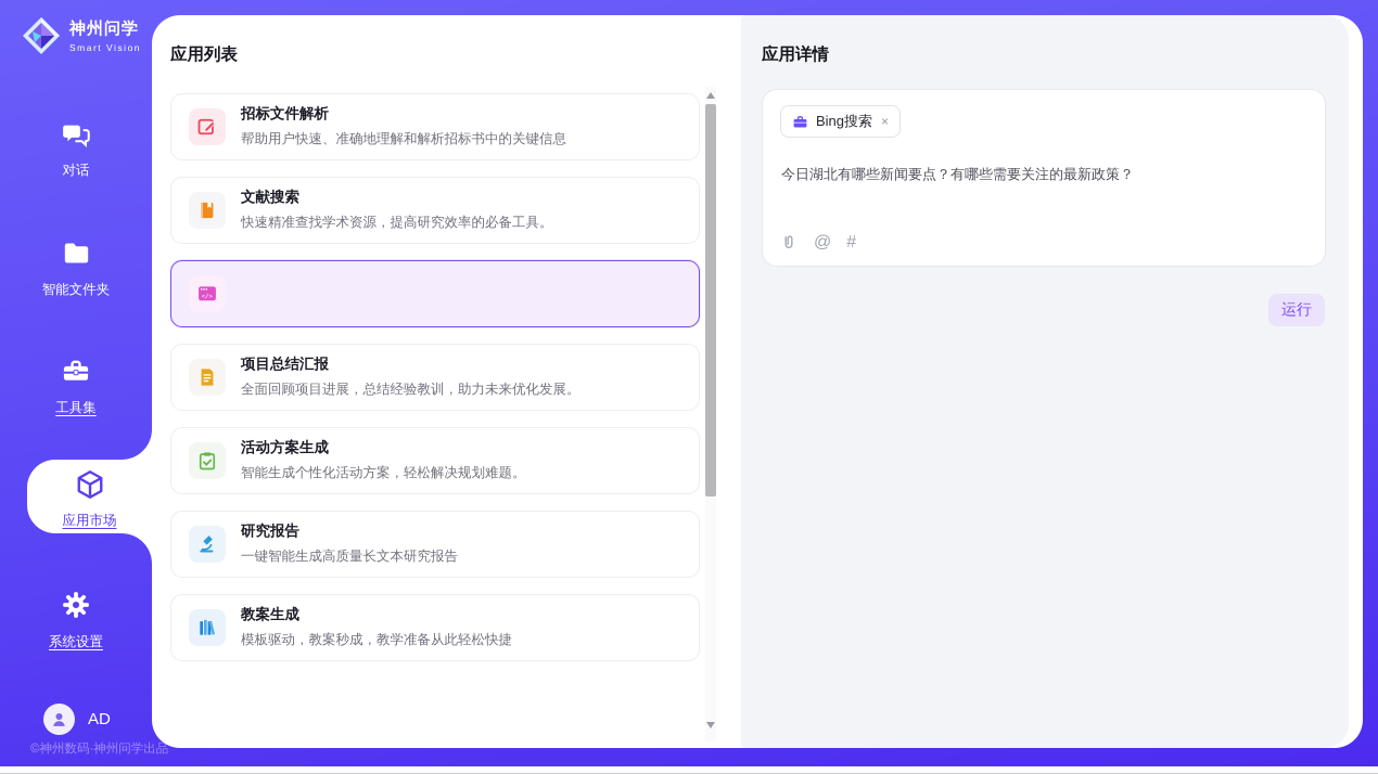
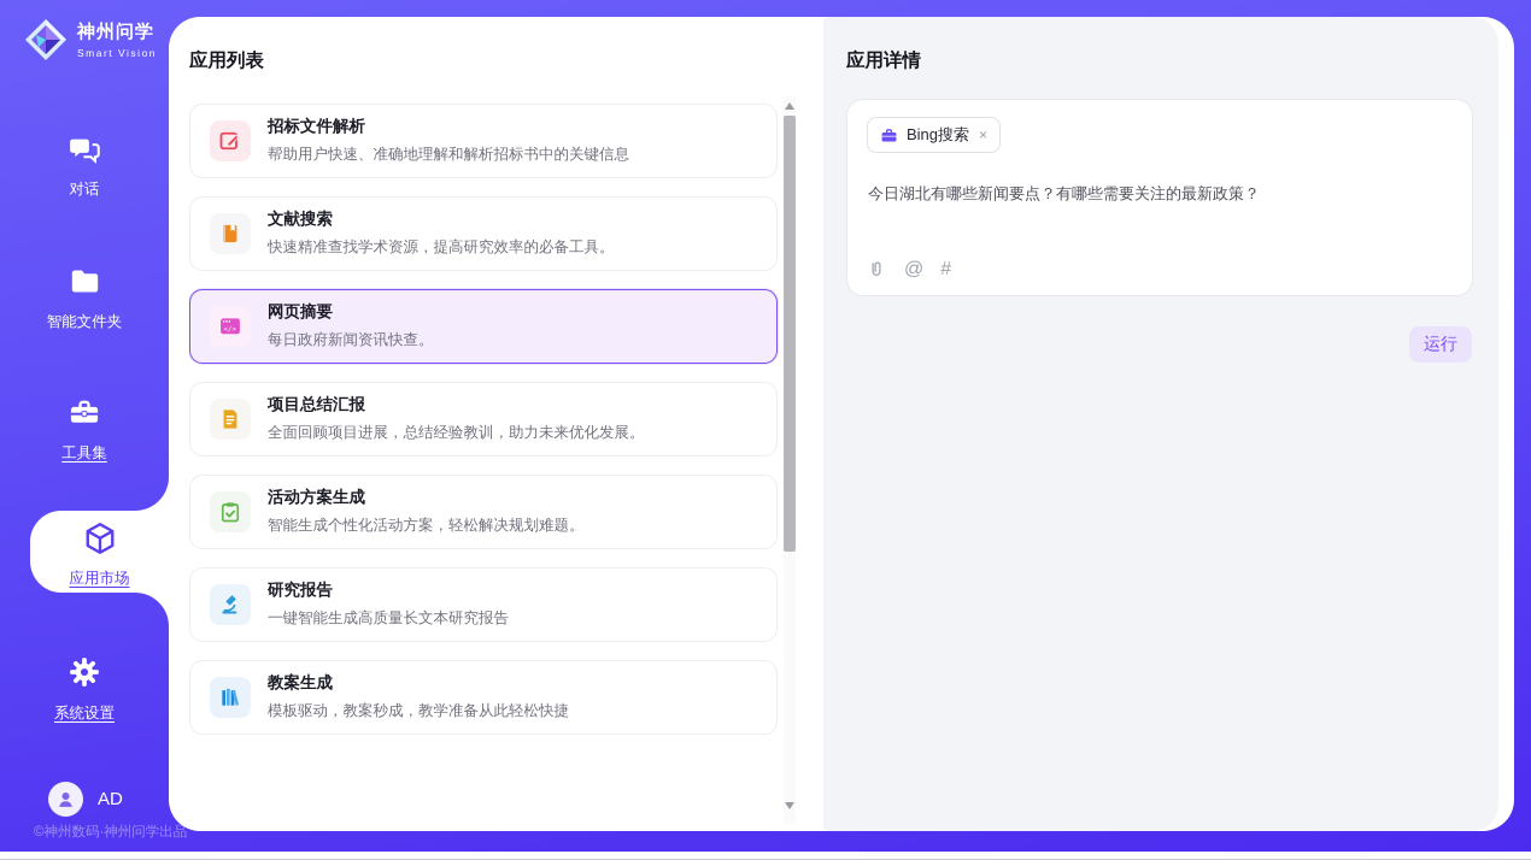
  神州问学
  Smart Vision
  对话
  智能文件夹
  工具集
  应用市场
  系统设置
  AD
  ©神州数码·神州问学出品
  应用列表
  招标文件解析
  帮助用户快速、准确地理解和解析招标书中的关键信息
  文献搜索
  快速精准查找学术资源，提高研究效率的必备工具。
+ 网页摘要
+ 每日政府新闻资讯快查。
  项目总结汇报
  全面回顾项目进展，总结经验教训，助力未来优化发展。
  活动方案生成
  智能生成个性化活动方案，轻松解决规划难题。
  研究报告
  一键智能生成高质量长文本研究报告
  教案生成
  模板驱动，教案秒成，教学准备从此轻松快捷
  应用详情
  Bing搜索
  ×
  今日湖北有哪些新闻要点？有哪些需要关注的最新政策？
  @
  #
  运行
